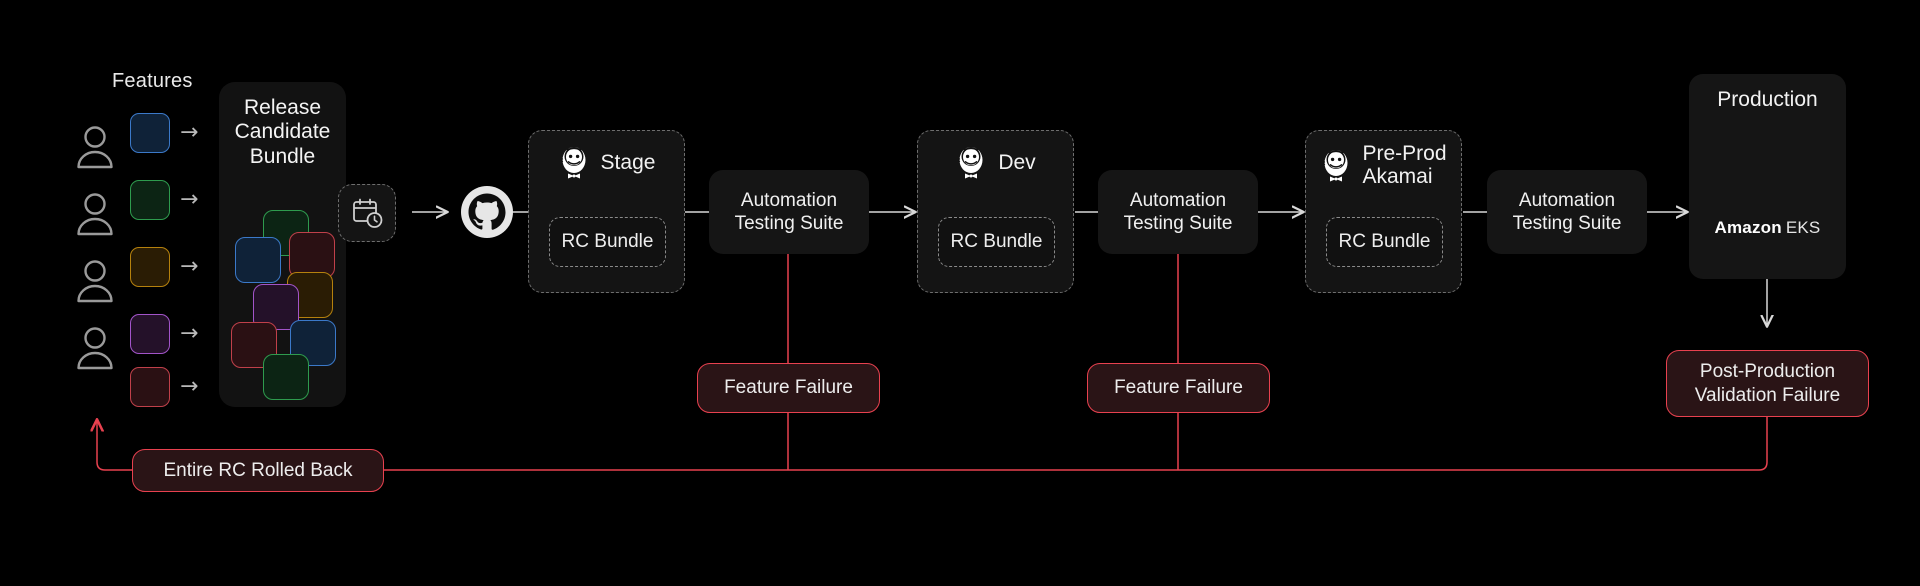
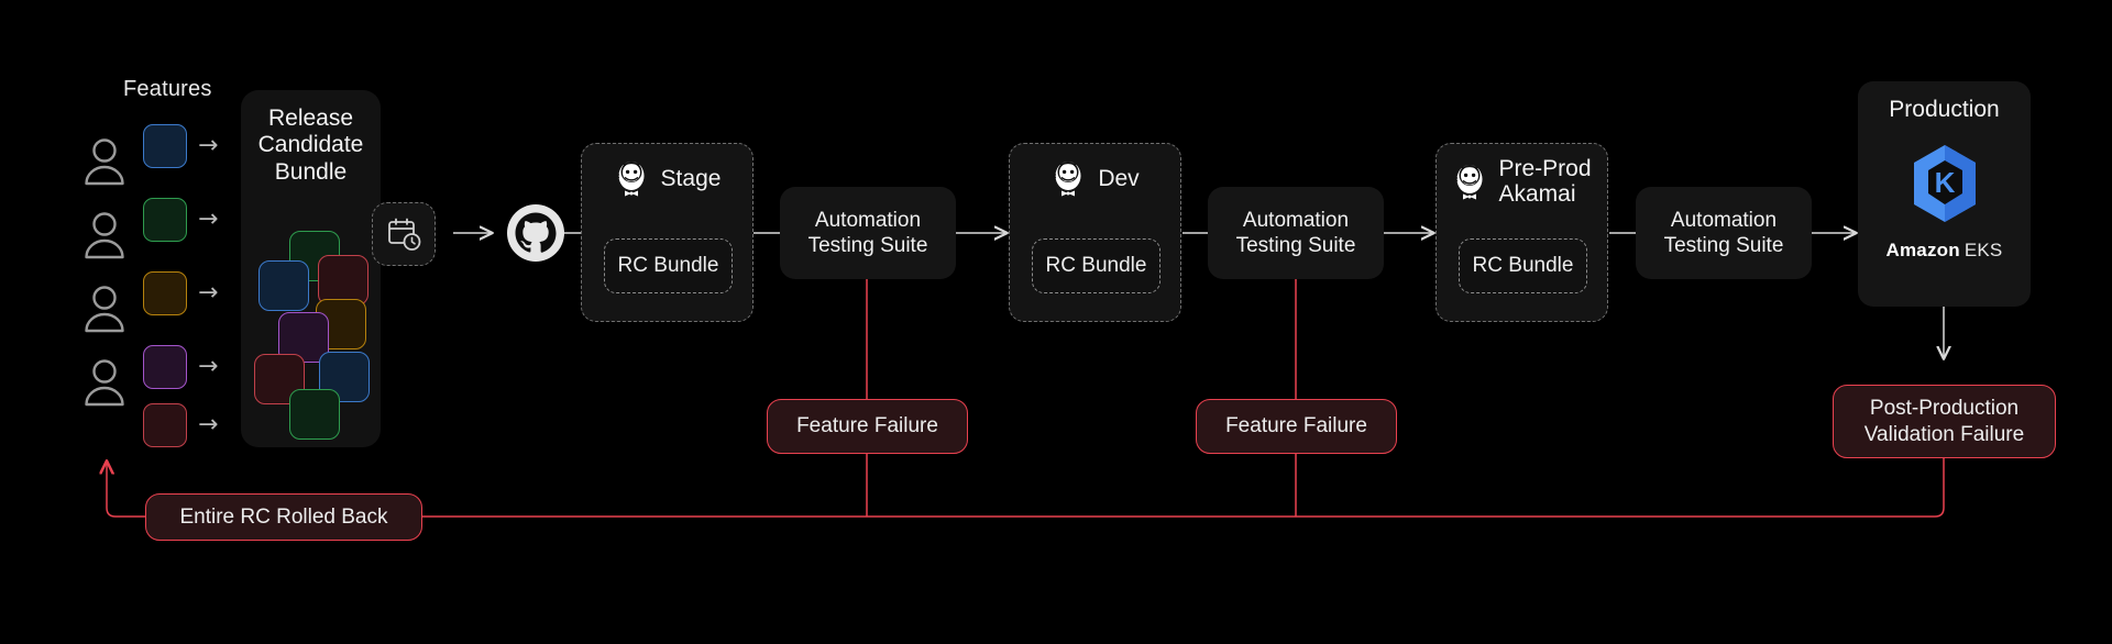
  Features
  →
  →
  →
  →
  →
  Release Candidate Bundle
  Stage
  RC Bundle
  Automation
  Testing Suite
  Feature Failure
  Dev
  RC Bundle
  Automation
  Testing Suite
  Feature Failure
  Pre-Prod
  Akamai
  RC Bundle
  Automation
  Testing Suite
  Production
+ K
  Amazon EKS
  Post-Production
  Validation Failure
  Entire RC Rolled Back
